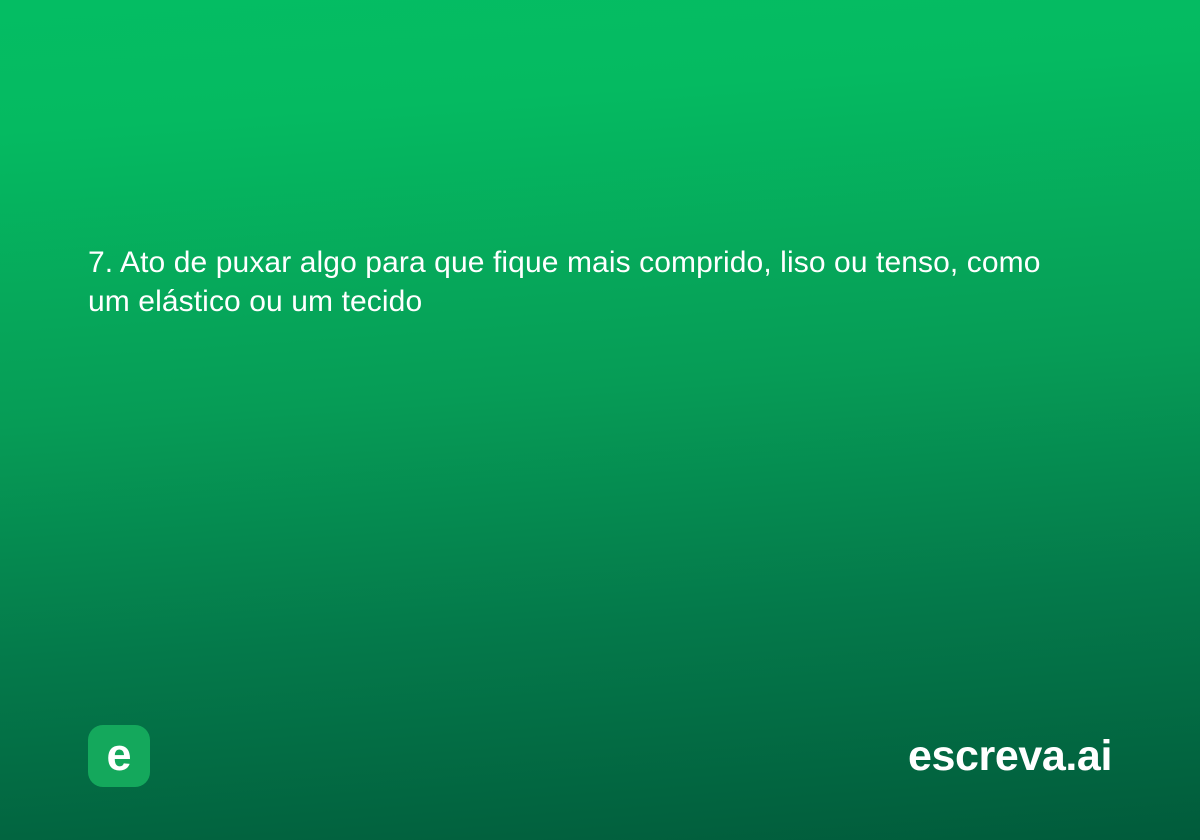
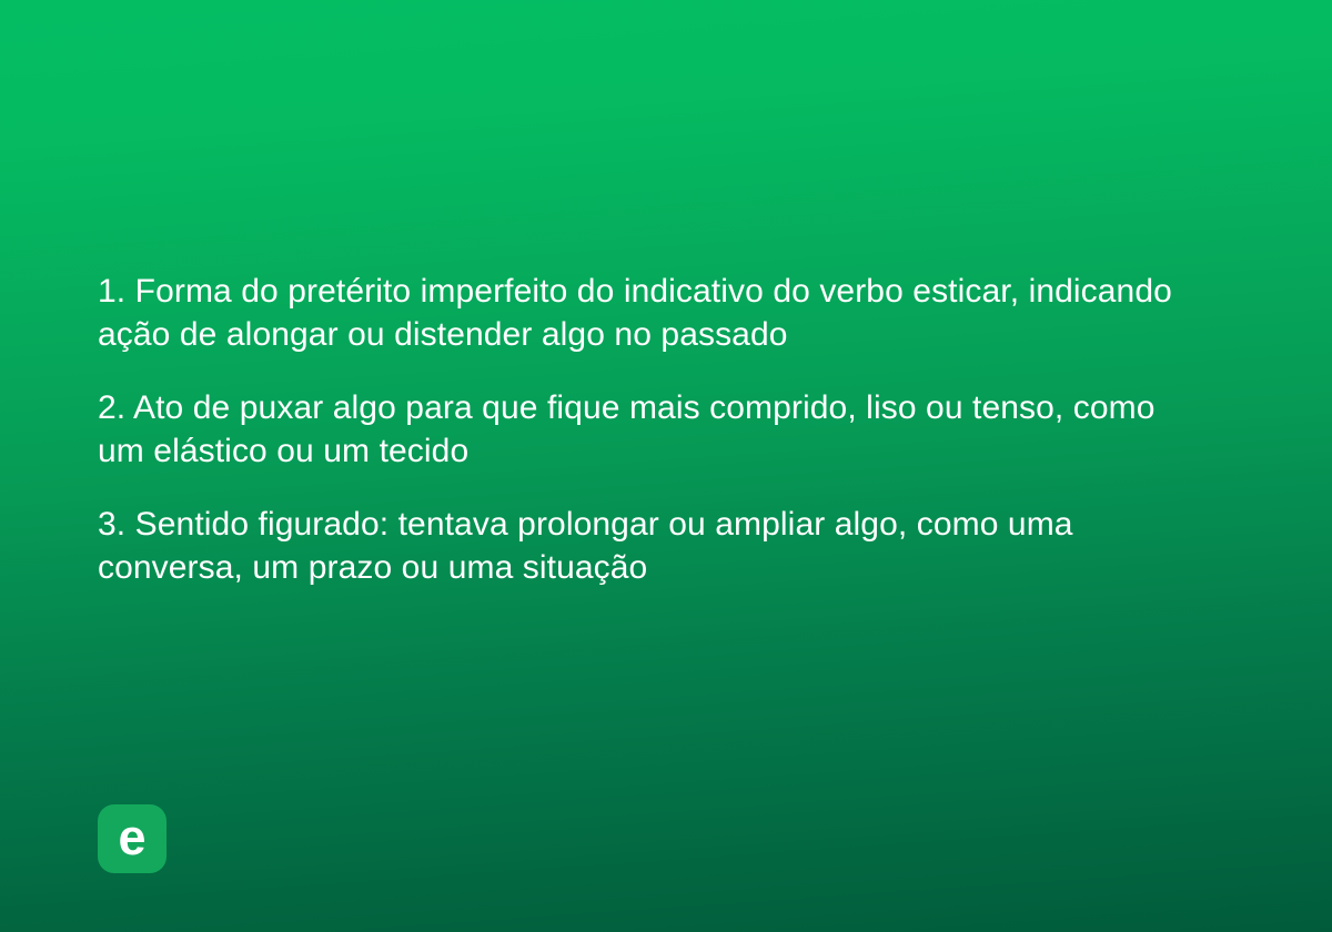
+ 1. Forma do pretérito imperfeito do indicativo do verbo esticar, indicando ação de alongar ou distender algo no passado
- 7. Ato de puxar algo para que fique mais comprido, liso ou tenso, como um elástico ou um tecido
+ 2. Ato de puxar algo para que fique mais comprido, liso ou tenso, como um elástico ou um tecido
+ 3. Sentido figurado: tentava prolongar ou ampliar algo, como uma conversa, um prazo ou uma situação
  e
- escreva.ai
